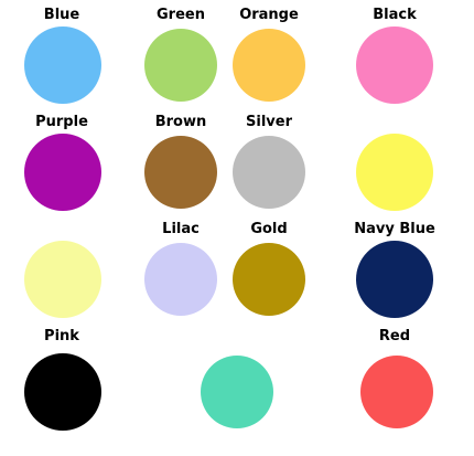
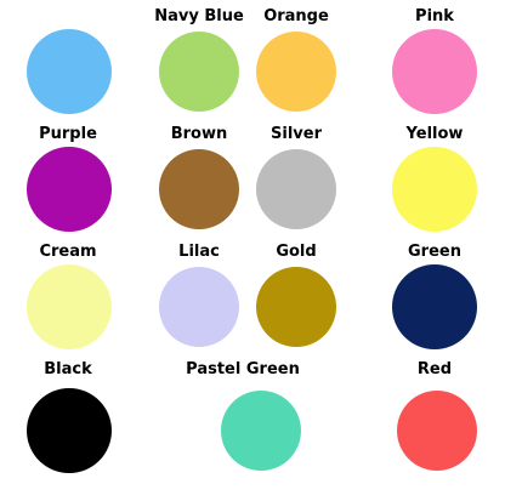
- Blue
- Green
+ Navy Blue
  Orange
- Black
+ Pink
  Purple
  Brown
  Silver
+ Yellow
+ Cream
  Lilac
  Gold
- Navy Blue
+ Green
- Pink
+ Black
+ Pastel Green
  Red
